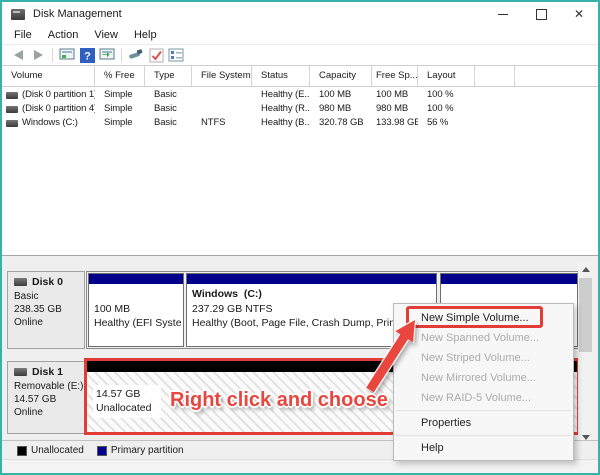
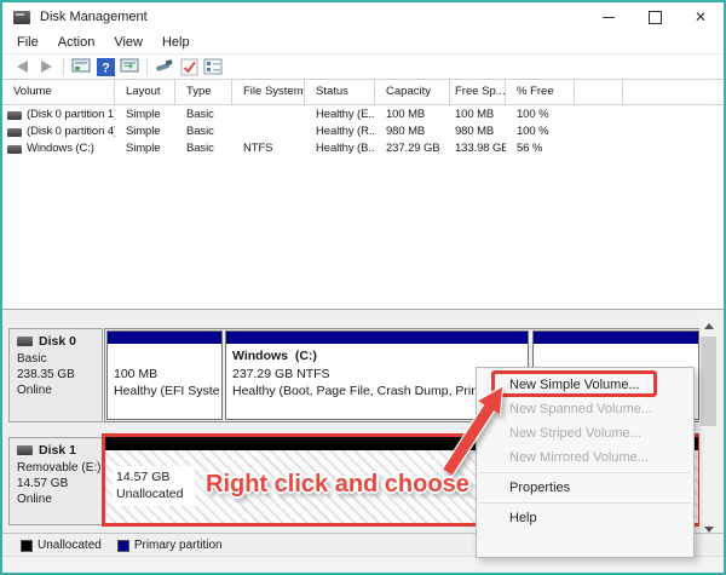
  Disk Management
  ✕
  File
  Action
  View
  Help
  ?
  Volume
- % Free
+ Layout
  Type
  File System
  Status
  Capacity
  Free Sp...
- Layout
+ % Free
  (Disk 0 partition 1
  Simple
  Basic
  Healthy (E..
  100 MB
  100 MB
  100 %
  (Disk 0 partition 4
  Simple
  Basic
  Healthy (R..
  980 MB
  980 MB
  100 %
  Windows (C:)
  Simple
  Basic
  NTFS
  Healthy (B..
- 320.78 GB
+ 237.29 GB
  133.98 GB
  56 %
  Disk 0
  Basic
  238.35 GB
  Online
  100 MB
  Healthy (EFI Syste
  Windows (C:)
  237.29 GB NTFS
  Healthy (Boot, Page File, Crash Dump, Pri
  Disk 1
  Removable (E:)
  14.57 GB
  Online
  14.57 GB
  Unallocated
  Unallocated
  Primary partition
  New Simple Volume...
  New Spanned Volume...
  New Striped Volume...
  New Mirrored Volume...
- New RAID-5 Volume...
  Properties
  Help
  Right click and choose
